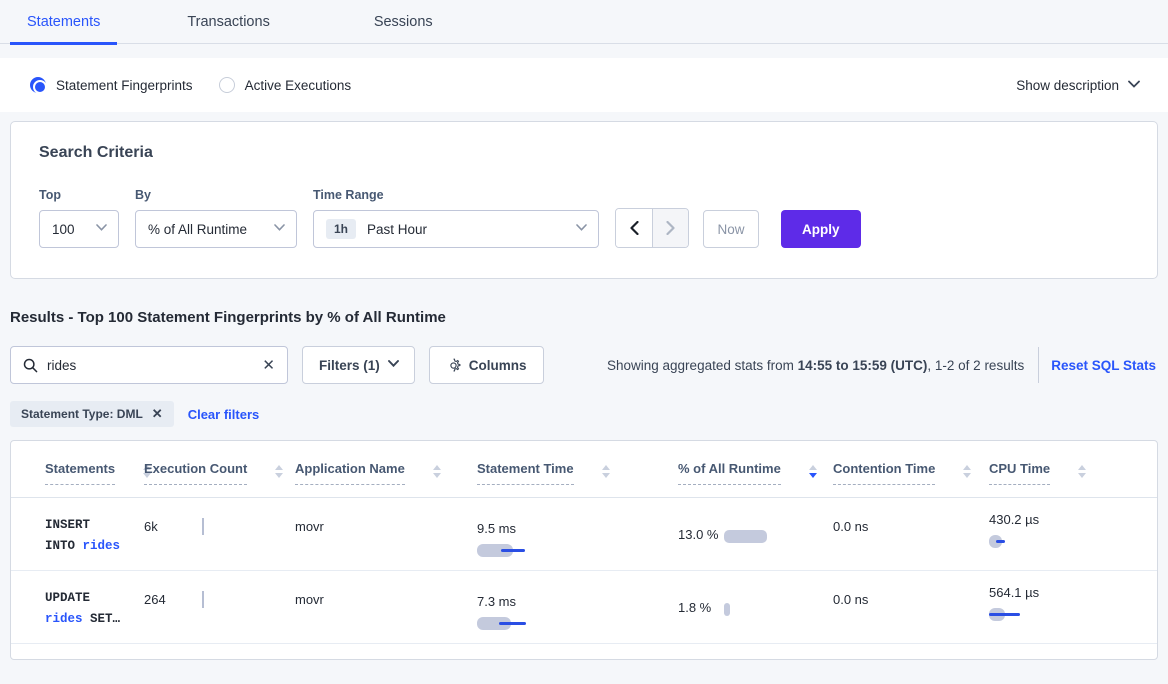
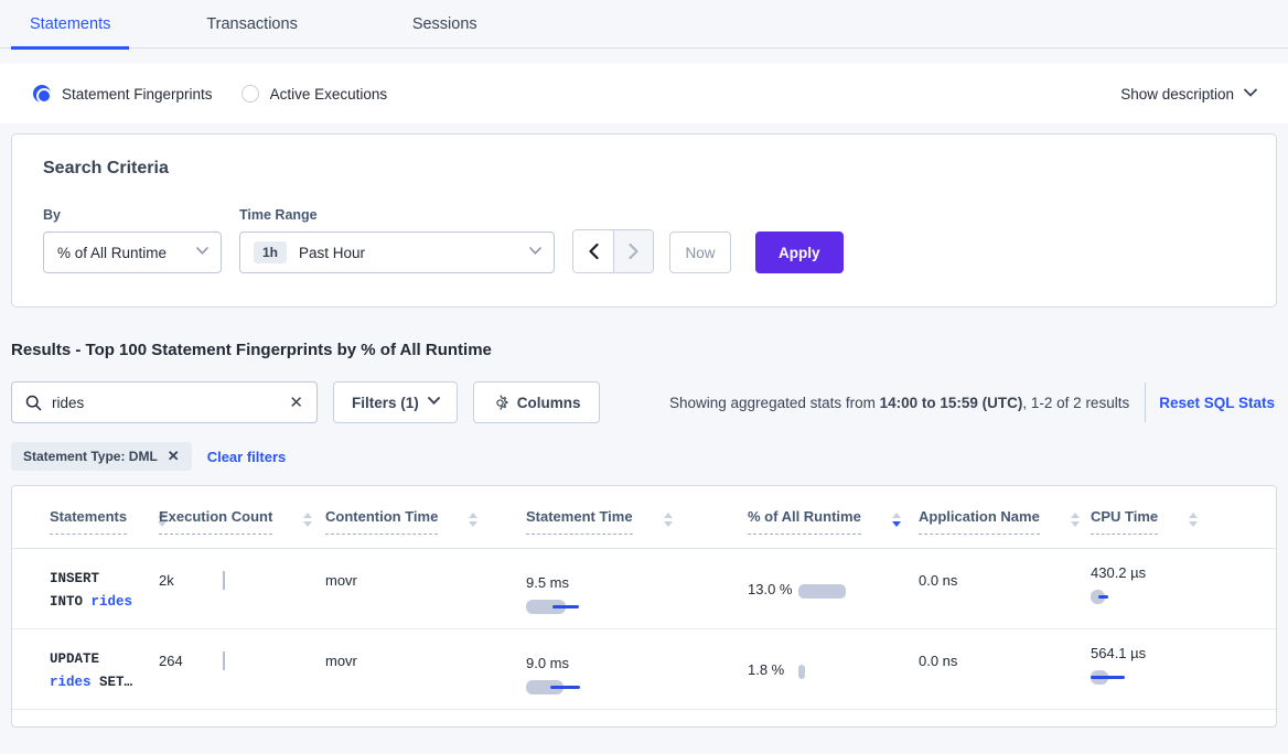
  Statements
  Transactions
  Sessions
  Statement Fingerprints
  Active Executions
  Show description
  Search Criteria
- Top
- 100
  By
  % of All Runtime
  Time Range
  1h
  Past Hour
  Now
  Apply
  Results - Top 100 Statement Fingerprints by % of All Runtime
  rides
  ✕
  Filters (1)
  Columns
- Showing aggregated stats from 14:55 to 15:59 (UTC), 1-2 of 2 results
+ Showing aggregated stats from 14:00 to 15:59 (UTC), 1-2 of 2 results
  Reset SQL Stats
  Statement Type: DML
  ✕
  Clear filters
  Statements
  Execution Count
- Application Name
+ Contention Time
  Statement Time
  % of All Runtime
- Contention Time
+ Application Name
  CPU Time
  INSERT INTO rides
- 6k
+ 2k
  movr
  9.5 ms
  13.0 %
  0.0 ns
  430.2 µs
  UPDATE rides SET…
  264
  movr
- 7.3 ms
+ 9.0 ms
  1.8 %
  0.0 ns
  564.1 µs
